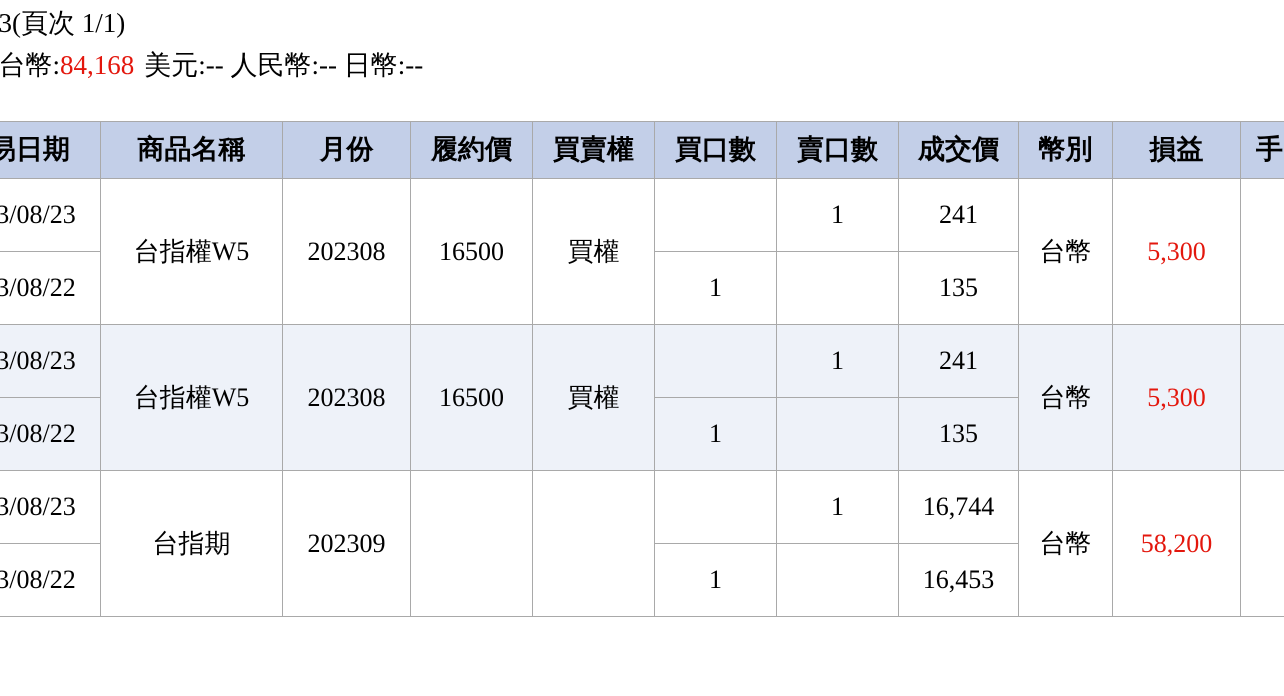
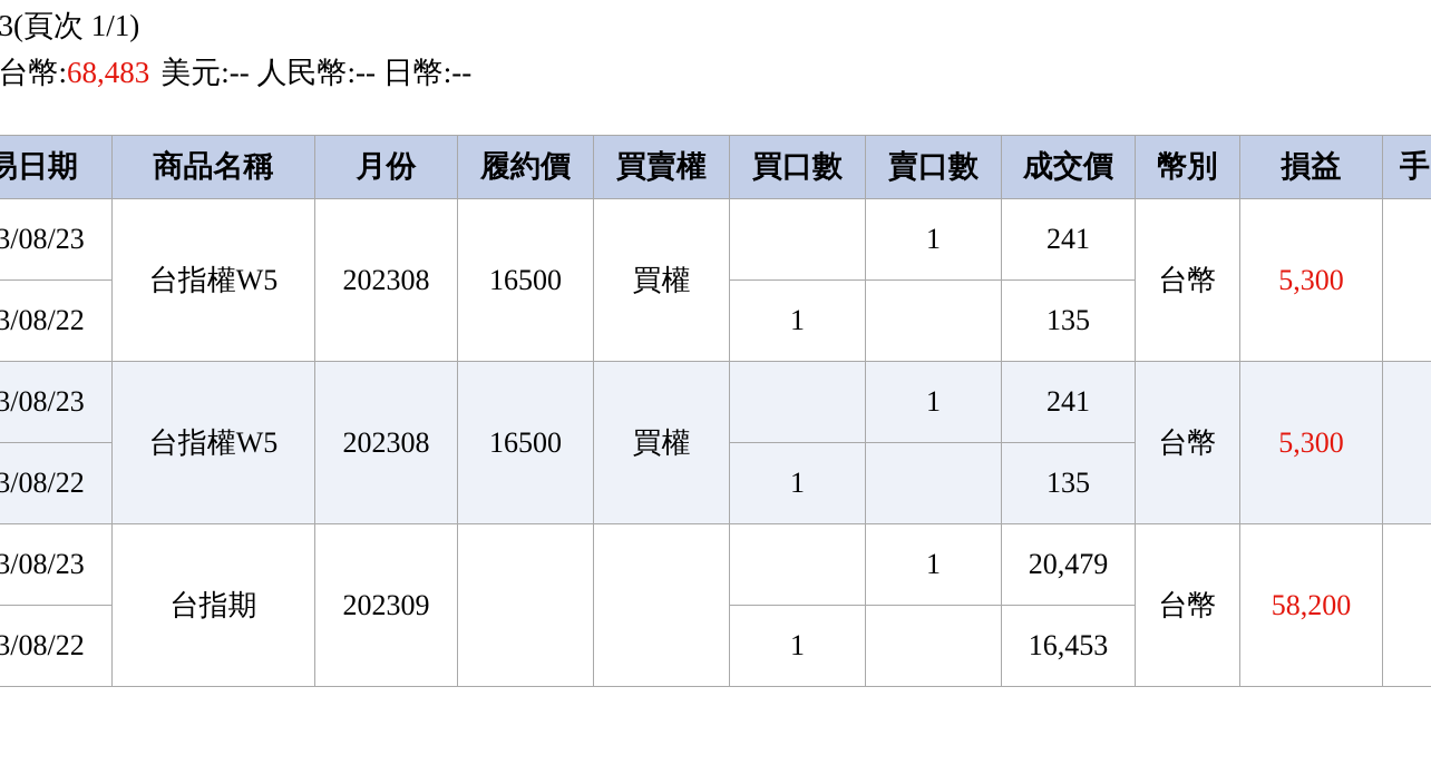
  3(頁次 1/1)
- 台幣:84,168 美元:-- 人民幣:-- 日幣:--
+ 台幣:68,483 美元:-- 人民幣:-- 日幣:--
  易日期	商品名稱	月份	履約價	買賣權	買口數	賣口數	成交價	幣別	損益	手
  3/08/23	台指權W5	202308	16500	買權		1	241	台幣	5,300
  3/08/22	1		135
  3/08/23	台指權W5	202308	16500	買權		1	241	台幣	5,300
  3/08/22	1		135
- 3/08/23	台指期	202309				1	16,744	台幣	58,200
+ 3/08/23	台指期	202309				1	20,479	台幣	58,200
  3/08/22	1		16,453
